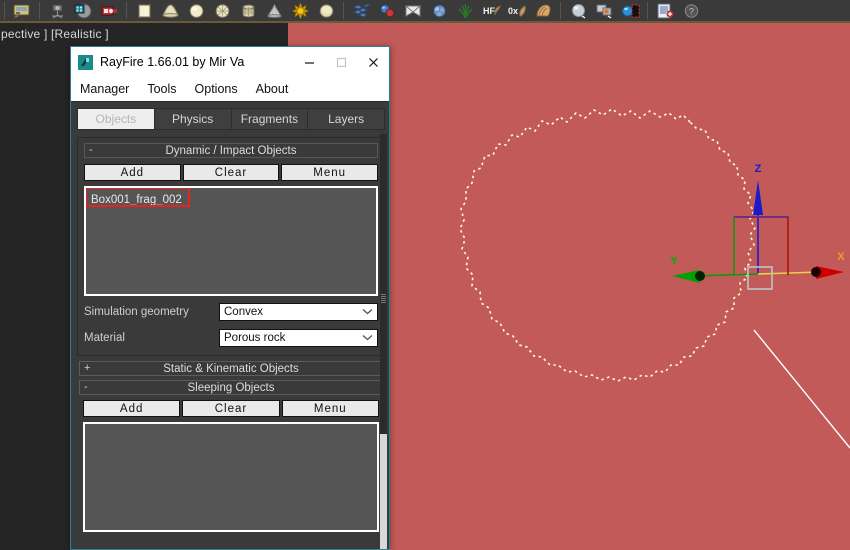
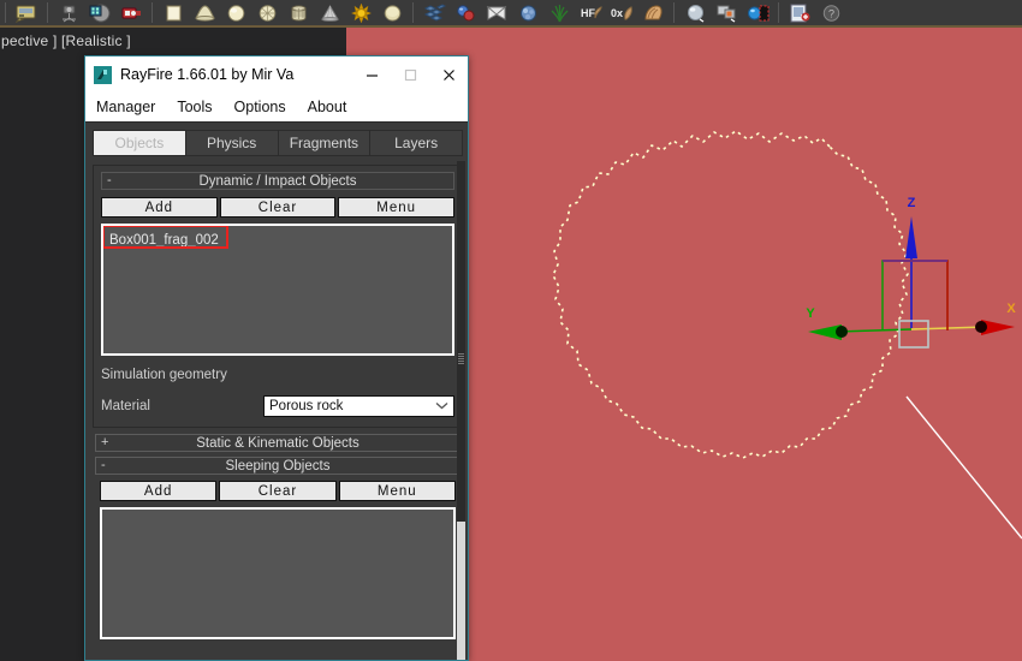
  Z
  X
  Y
  pective ] [Realistic ]
  HF
  0x
  ?
  RayFire 1.66.01 by Mir Va
  Manager
  Tools
  Options
  About
  Objects
  Physics
  Fragments
  Layers
  -
  Dynamic / Impact Objects
  Add
  Clear
  Menu
  Box001_frag_002
  Simulation geometry
- Convex
  Material
  Porous rock
  +
  Static & Kinematic Objects
  -
  Sleeping Objects
  Add
  Clear
  Menu
